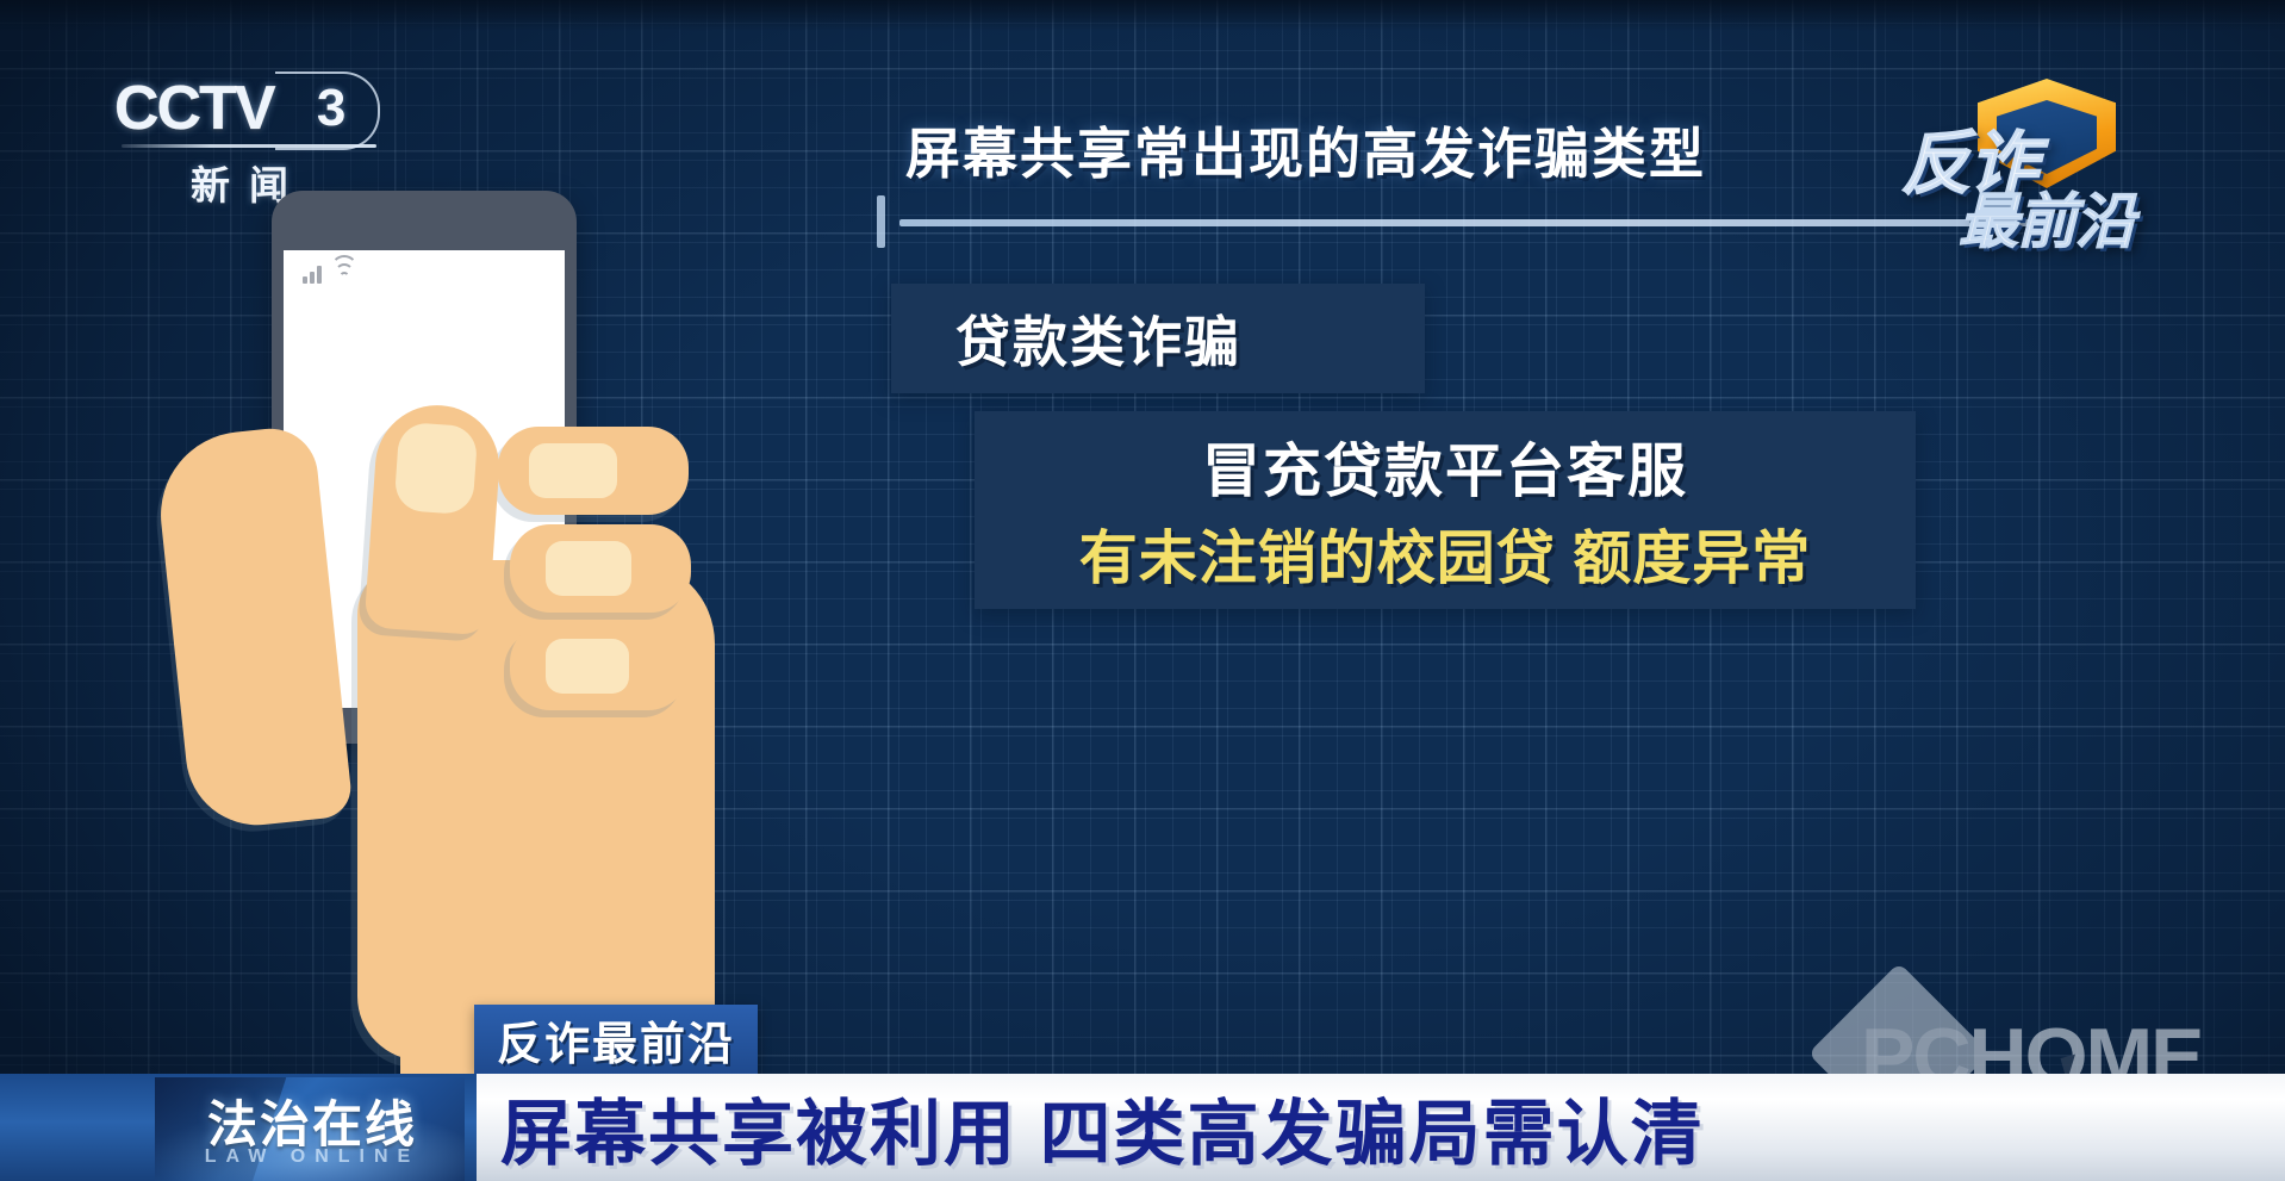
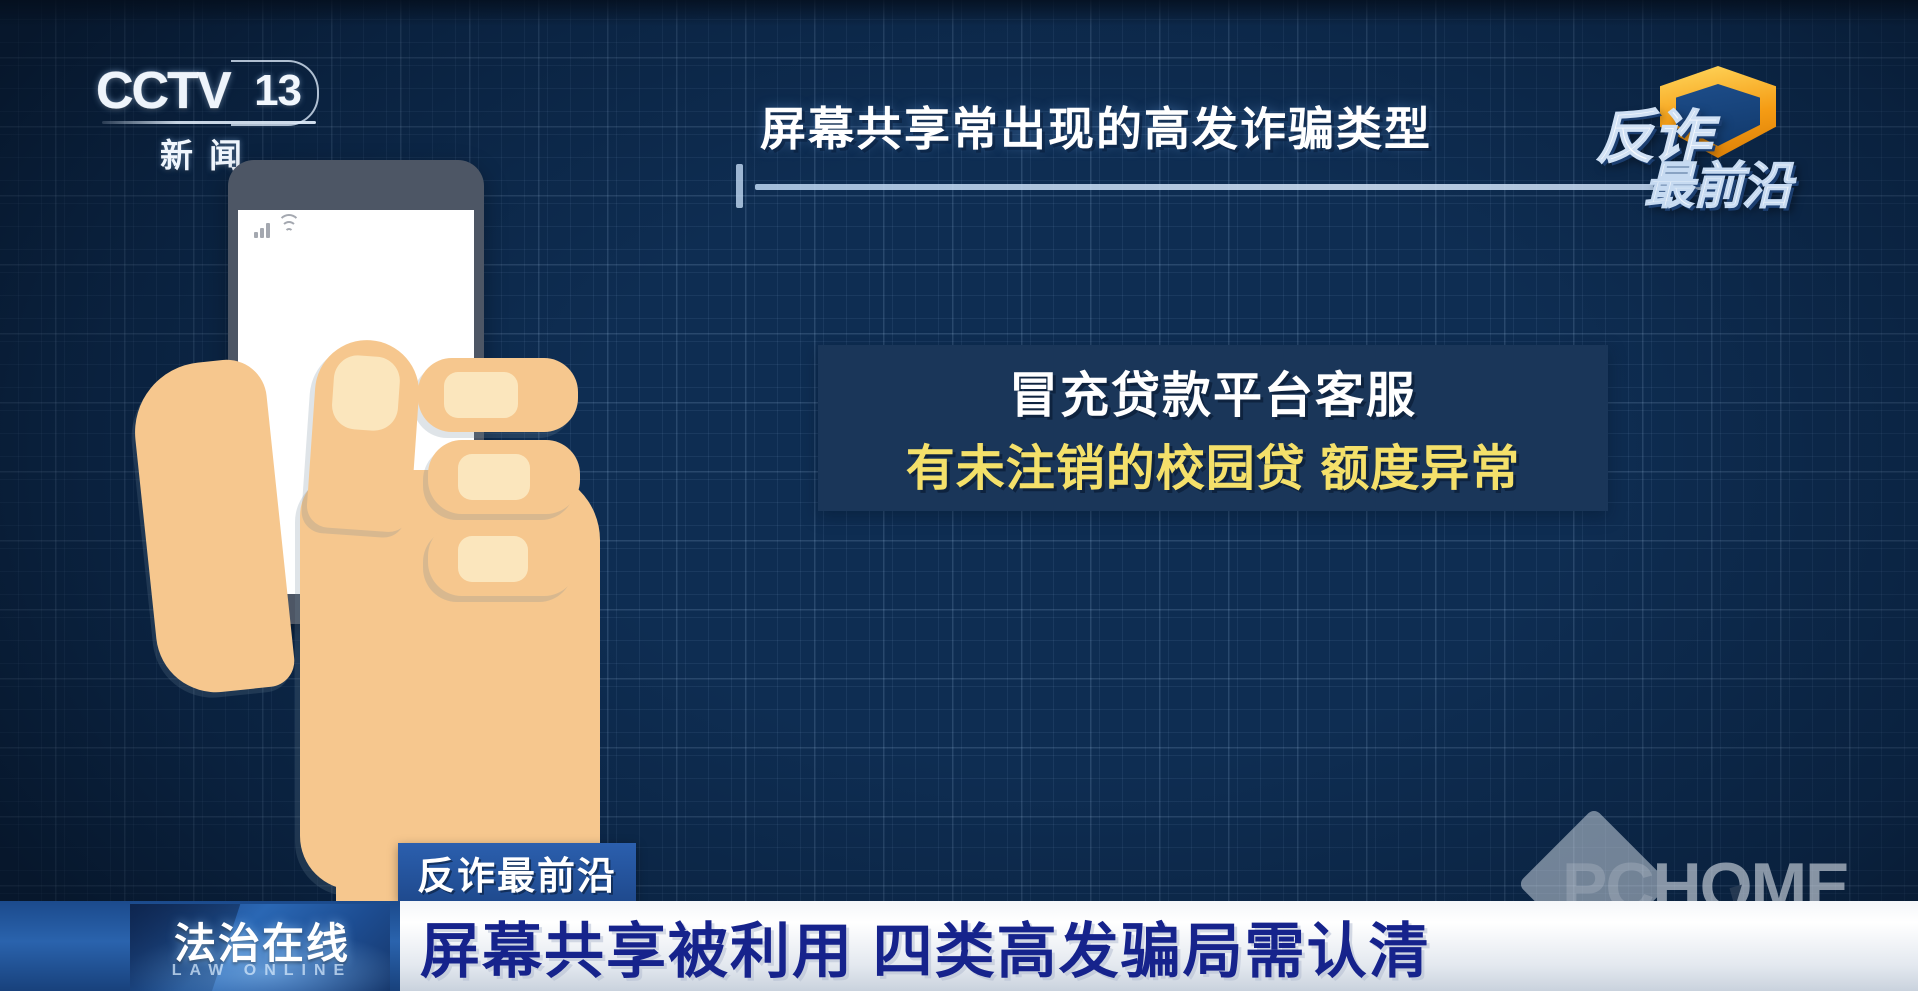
  CCTV
- 3
+ 13
  新闻
  屏幕共享常出现的高发诈骗类型
  反诈
  最前沿
- 贷款类诈骗
  冒充贷款平台客服
  有未注销的校园贷 额度异常
  PCHOME
  反诈最前沿
  法治在线
  LAW ONLINE
  屏幕共享被利用 四类高发骗局需认清
